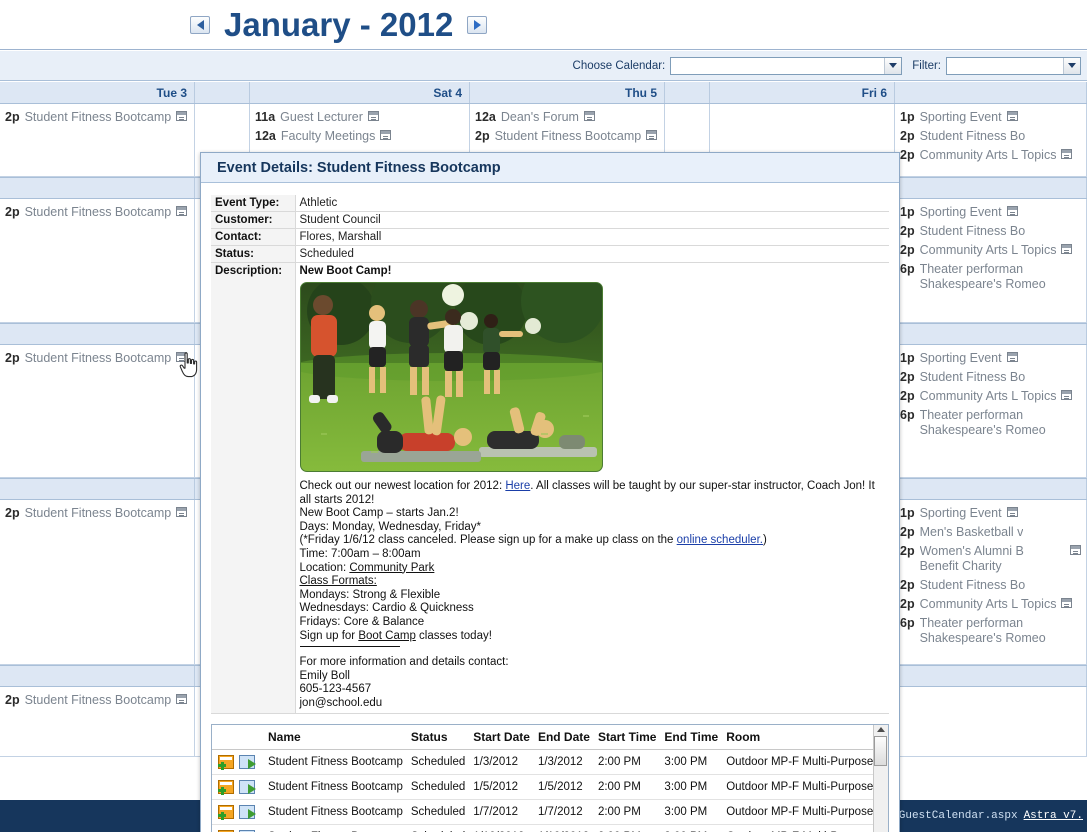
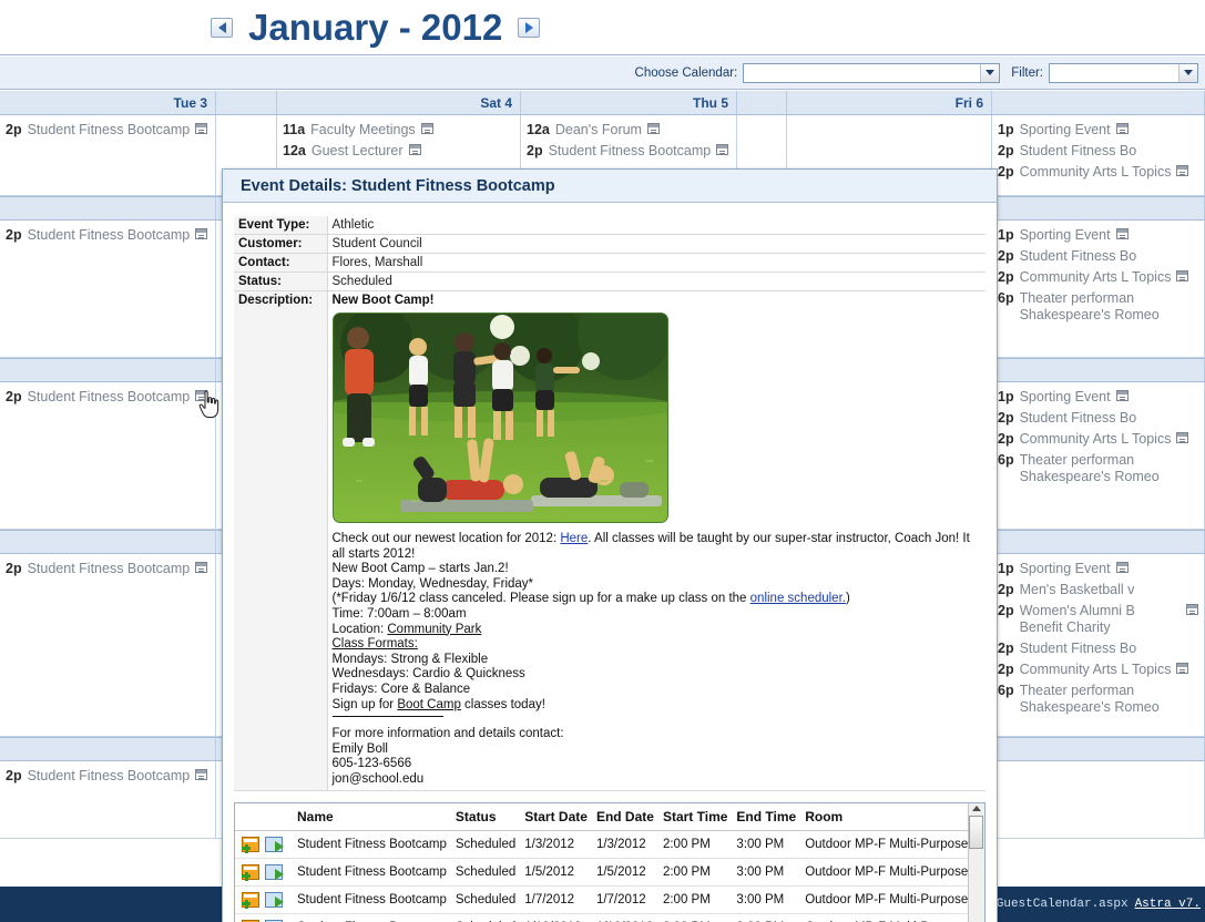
  January - 2012
  Choose Calendar:
  Filter:
  Tue 3
  Sat 4
  Thu 5
  Fri 6
  2p
  Student Fitness Bootcamp
  11a
- Guest Lecturer
+ Faculty Meetings
  12a
- Faculty Meetings
+ Guest Lecturer
  12a
  Dean's Forum
  2p
  Student Fitness Bootcamp
  1p
  Sporting Event
  2p
  Student Fitness Bo
  2p
  Community Arts L Topics
  2p
  Student Fitness Bootcamp
  1p
  Sporting Event
  2p
  Student Fitness Bo
  2p
  Community Arts L Topics
  6p
  Theater performan Shakespeare's Romeo
  2p
  Student Fitness Bootcamp
  1p
  Sporting Event
  2p
  Student Fitness Bo
  2p
  Community Arts L Topics
  6p
  Theater performan Shakespeare's Romeo
  2p
  Student Fitness Bootcamp
  1p
  Sporting Event
  2p
  Men's Basketball v
  2p
  Women's Alumni B Benefit Charity
  2p
  Student Fitness Bo
  2p
  Community Arts L Topics
  6p
  Theater performan Shakespeare's Romeo
  2p
  Student Fitness Bootcamp
  GuestCalendar.aspx
  Astra v7.
  Event Details: Student Fitness Bootcamp
  Event Type:	Athletic
  Customer:	Student Council
  Contact:	Flores, Marshall
  Status:	Scheduled
- Description:	New Boot Camp! Check out our newest location for 2012: Here. All classes will be taught by our super-star instructor, Coach Jon! It all starts 2012! New Boot Camp – starts Jan.2! Days: Monday, Wednesday, Friday* (*Friday 1/6/12 class canceled. Please sign up for a make up class on the online scheduler.) Time: 7:00am – 8:00am Location: Community Park Class Formats: Mondays: Strong & Flexible Wednesdays: Cardio & Quickness Fridays: Core & Balance Sign up for Boot Camp classes today! For more information and details contact: Emily Boll 605-123-4567 jon@school.edu
+ Description:	New Boot Camp! Check out our newest location for 2012: Here. All classes will be taught by our super-star instructor, Coach Jon! It all starts 2012! New Boot Camp – starts Jan.2! Days: Monday, Wednesday, Friday* (*Friday 1/6/12 class canceled. Please sign up for a make up class on the online scheduler.) Time: 7:00am – 8:00am Location: Community Park Class Formats: Mondays: Strong & Flexible Wednesdays: Cardio & Quickness Fridays: Core & Balance Sign up for Boot Camp classes today! For more information and details contact: Emily Boll 605-123-6566 jon@school.edu
  	Name	Status	Start Date	End Date	Start Time	End Time	Room
  	Student Fitness Bootcamp	Scheduled	1/3/2012	1/3/2012	2:00 PM	3:00 PM	Outdoor MP-F Multi-Purpose
  	Student Fitness Bootcamp	Scheduled	1/5/2012	1/5/2012	2:00 PM	3:00 PM	Outdoor MP-F Multi-Purpose
  	Student Fitness Bootcamp	Scheduled	1/7/2012	1/7/2012	2:00 PM	3:00 PM	Outdoor MP-F Multi-Purpose
